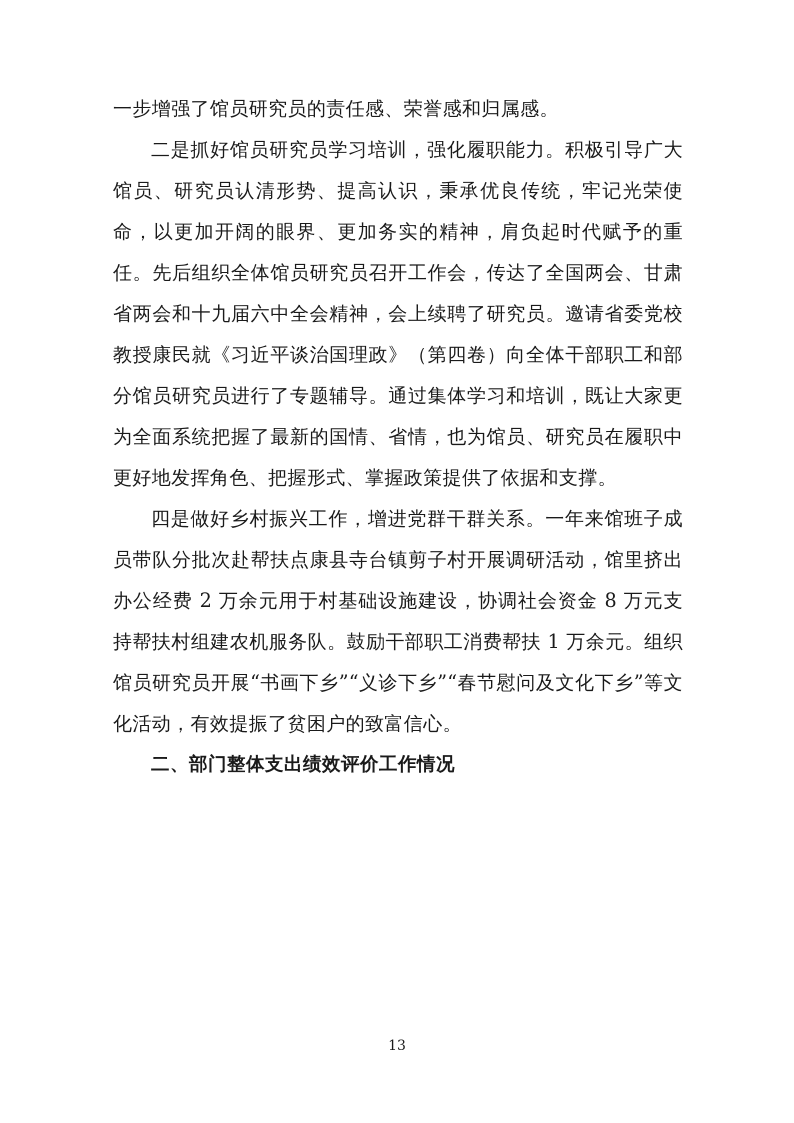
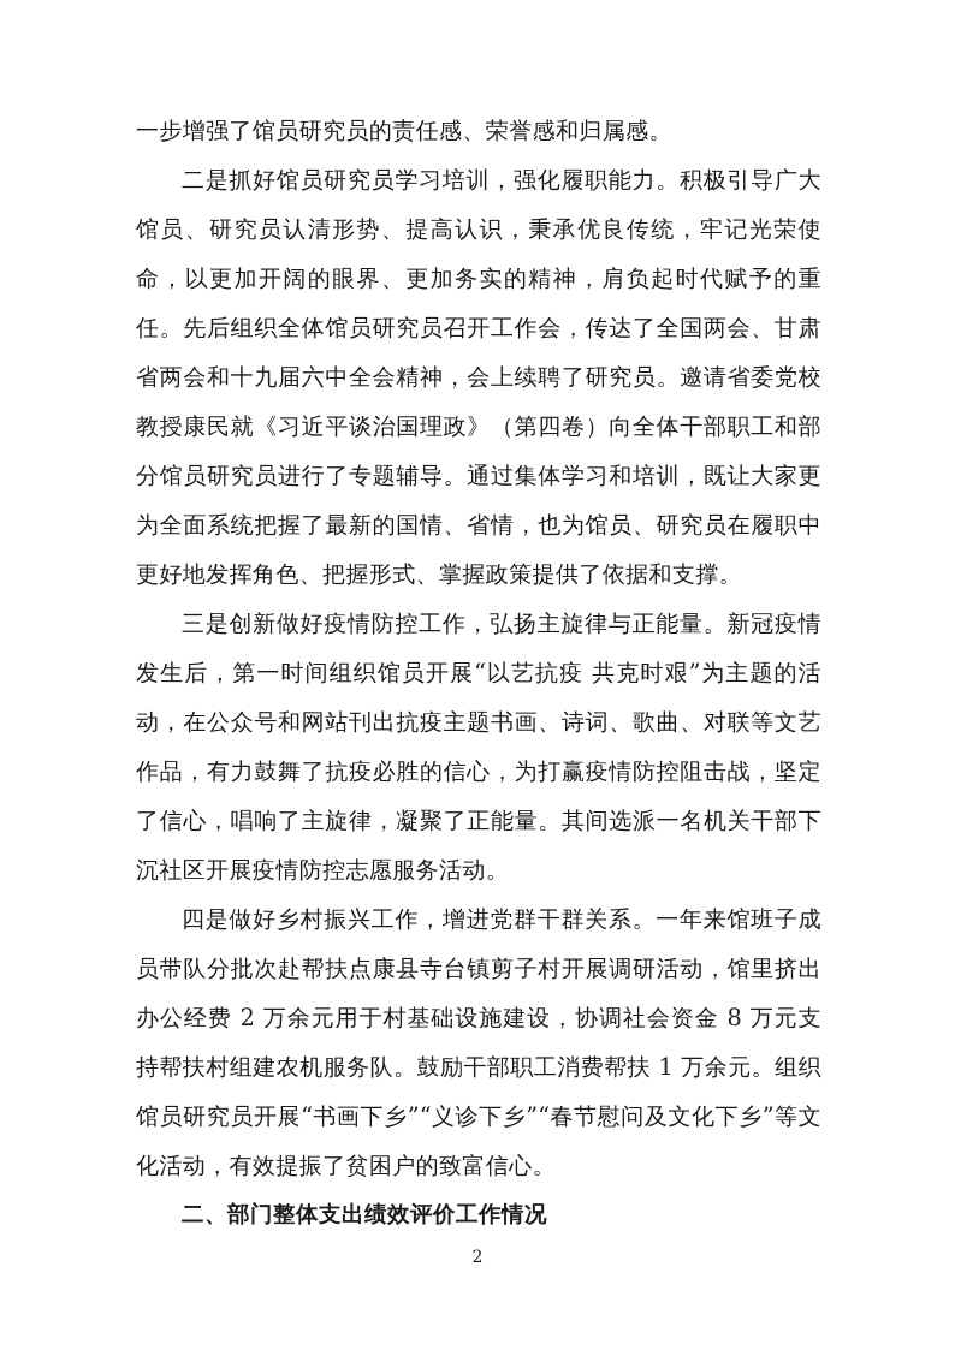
  一步增强了馆员研究员的责任感、荣誉感和归属感。
  二是抓好馆员研究员学习培训，强化履职能力。积极引导广大馆员、研究员认清形势、提高认识，秉承优良传统，牢记光荣使命，以更加开阔的眼界、更加务实的精神，肩负起时代赋予的重任。先后组织全体馆员研究员召开工作会，传达了全国两会、甘肃省两会和十九届六中全会精神，会上续聘了研究员。邀请省委党校教授康民就《习近平谈治国理政》（第四卷）向全体干部职工和部分馆员研究员进行了专题辅导。通过集体学习和培训，既让大家更为全面系统把握了最新的国情、省情，也为馆员、研究员在履职中更好地发挥角色、把握形式、掌握政策提供了依据和支撑。
+ 三是创新做好疫情防控工作，弘扬主旋律与正能量。新冠疫情发生后，第一时间组织馆员开展“以艺抗疫 共克时艰”为主题的活动，在公众号和网站刊出抗疫主题书画、诗词、歌曲、对联等文艺作品，有力鼓舞了抗疫必胜的信心，为打赢疫情防控阻击战，坚定了信心，唱响了主旋律，凝聚了正能量。其间选派一名机关干部下沉社区开展疫情防控志愿服务活动。
  四是做好乡村振兴工作，增进党群干群关系。一年来馆班子成员带队分批次赴帮扶点康县寺台镇剪子村开展调研活动，馆里挤出办公经费 2 万余元用于村基础设施建设，协调社会资金 8 万元支持帮扶村组建农机服务队。鼓励干部职工消费帮扶 1 万余元。组织馆员研究员开展“书画下乡”“义诊下乡”“春节慰问及文化下乡”等文化活动，有效提振了贫困户的致富信心。
  二、部门整体支出绩效评价工作情况
- 13
+ 2
